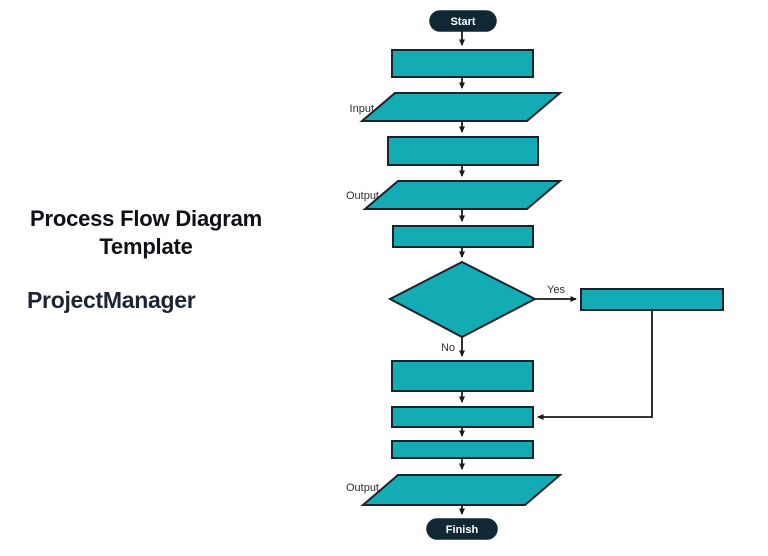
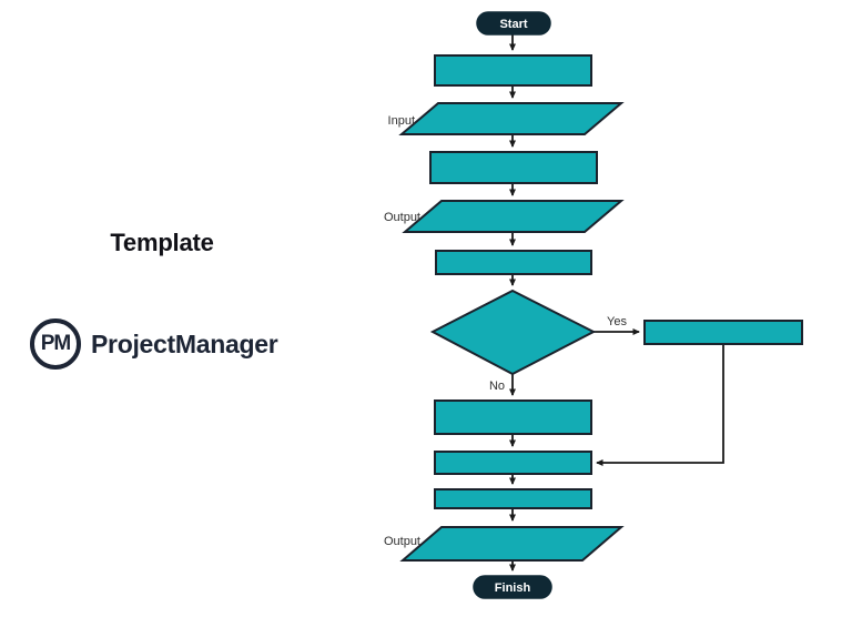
  Start
  Input
  Output
  Yes
  No
  Output
  Finish
- Process Flow Diagram
  Template
+ PM
  ProjectManager
